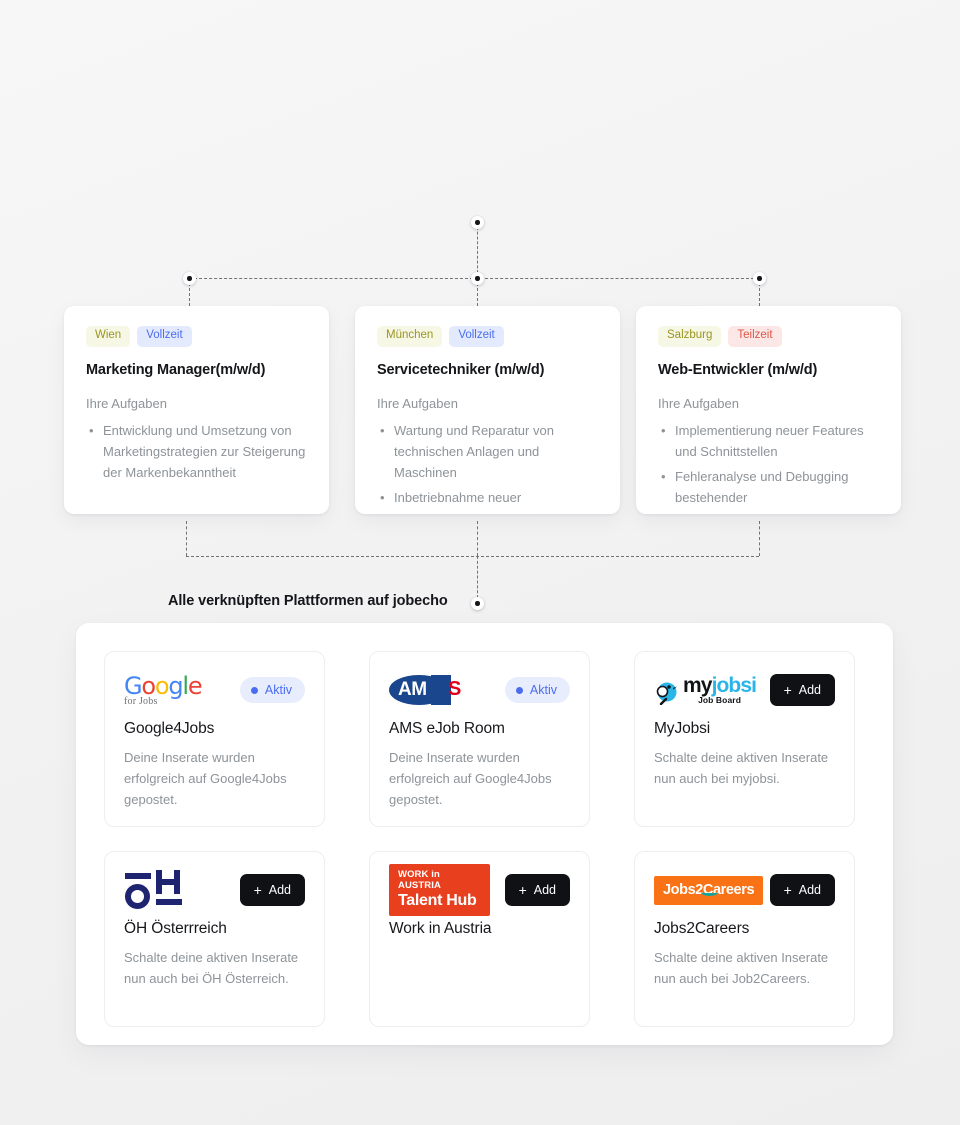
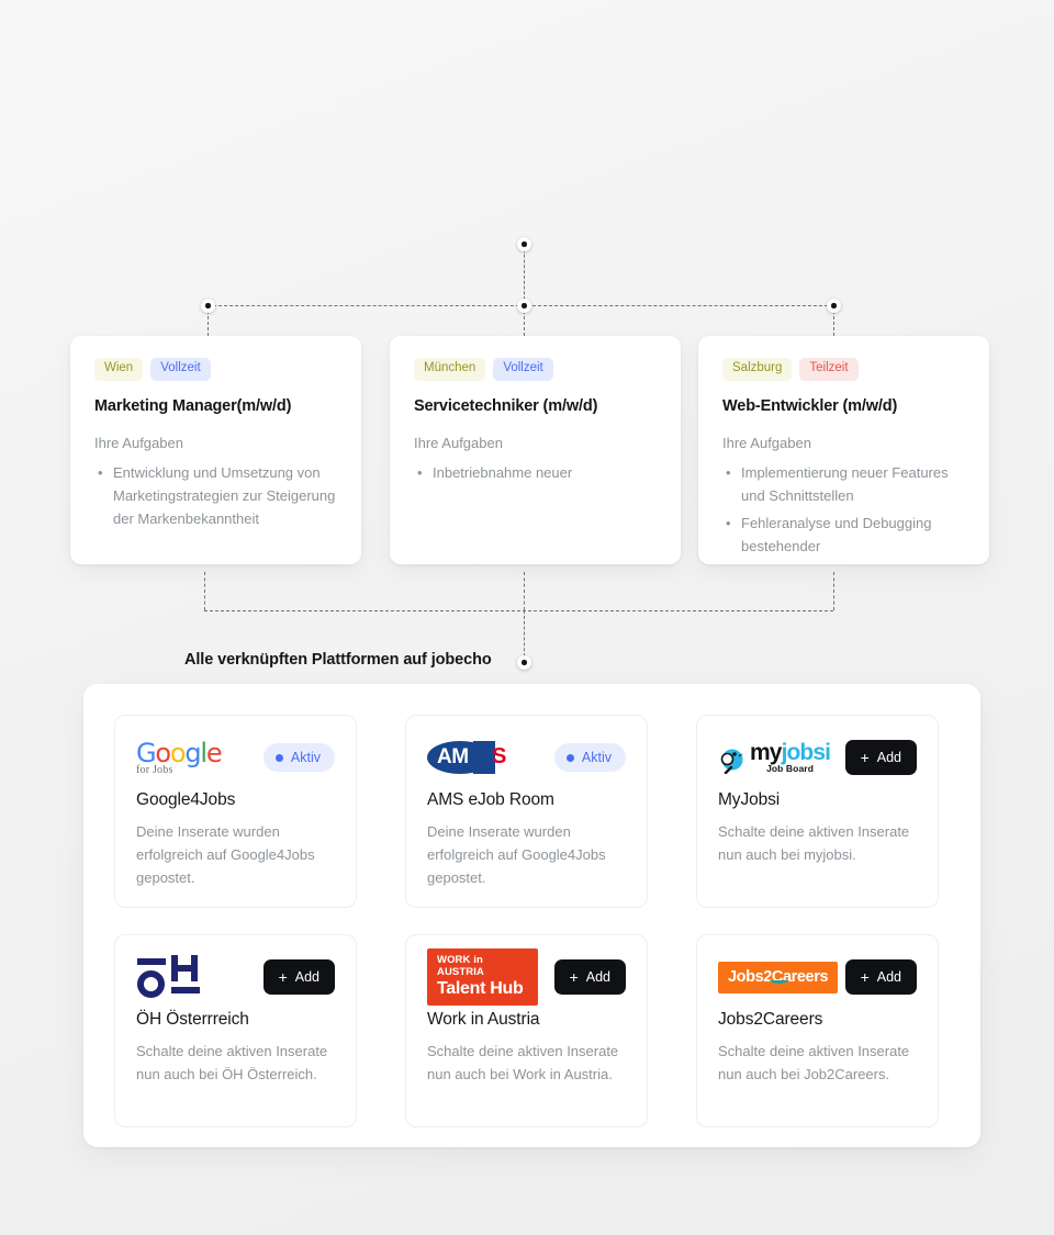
  Wien
  Vollzeit
  Marketing Manager(m/w/d)
  Ihre Aufgaben
  Entwicklung und Umsetzung von Marketingstrategien zur Steigerung der Markenbekanntheit
  München
  Vollzeit
  Servicetechniker (m/w/d)
  Ihre Aufgaben
- Wartung und Reparatur von technischen Anlagen und Maschinen
  Inbetriebnahme neuer
  Salzburg
  Teilzeit
  Web-Entwickler (m/w/d)
  Ihre Aufgaben
  Implementierung neuer Features und Schnittstellen
  Fehleranalyse und Debugging bestehender
  Alle verknüpften Plattformen auf jobecho
  Google
  for Jobs
  Aktiv
  Google4Jobs
  Deine Inserate wurden erfolgreich auf Google4Jobs gepostet.
  AM
  S
  Aktiv
  AMS eJob Room
  Deine Inserate wurden erfolgreich auf Google4Jobs gepostet.
  myjobsi
  Job Board
  +
  Add
  MyJobsi
  Schalte deine aktiven Inserate nun auch bei myjobsi.
  +
  Add
  ÖH Österrreich
  Schalte deine aktiven Inserate nun auch bei ÖH Österreich.
  WORK in AUSTRIA
  Talent Hub
  +
  Add
  Work in Austria
+ Schalte deine aktiven Inserate nun auch bei Work in Austria.
  Jobs2Careers
  +
  Add
  Jobs2Careers
  Schalte deine aktiven Inserate nun auch bei Job2Careers.
